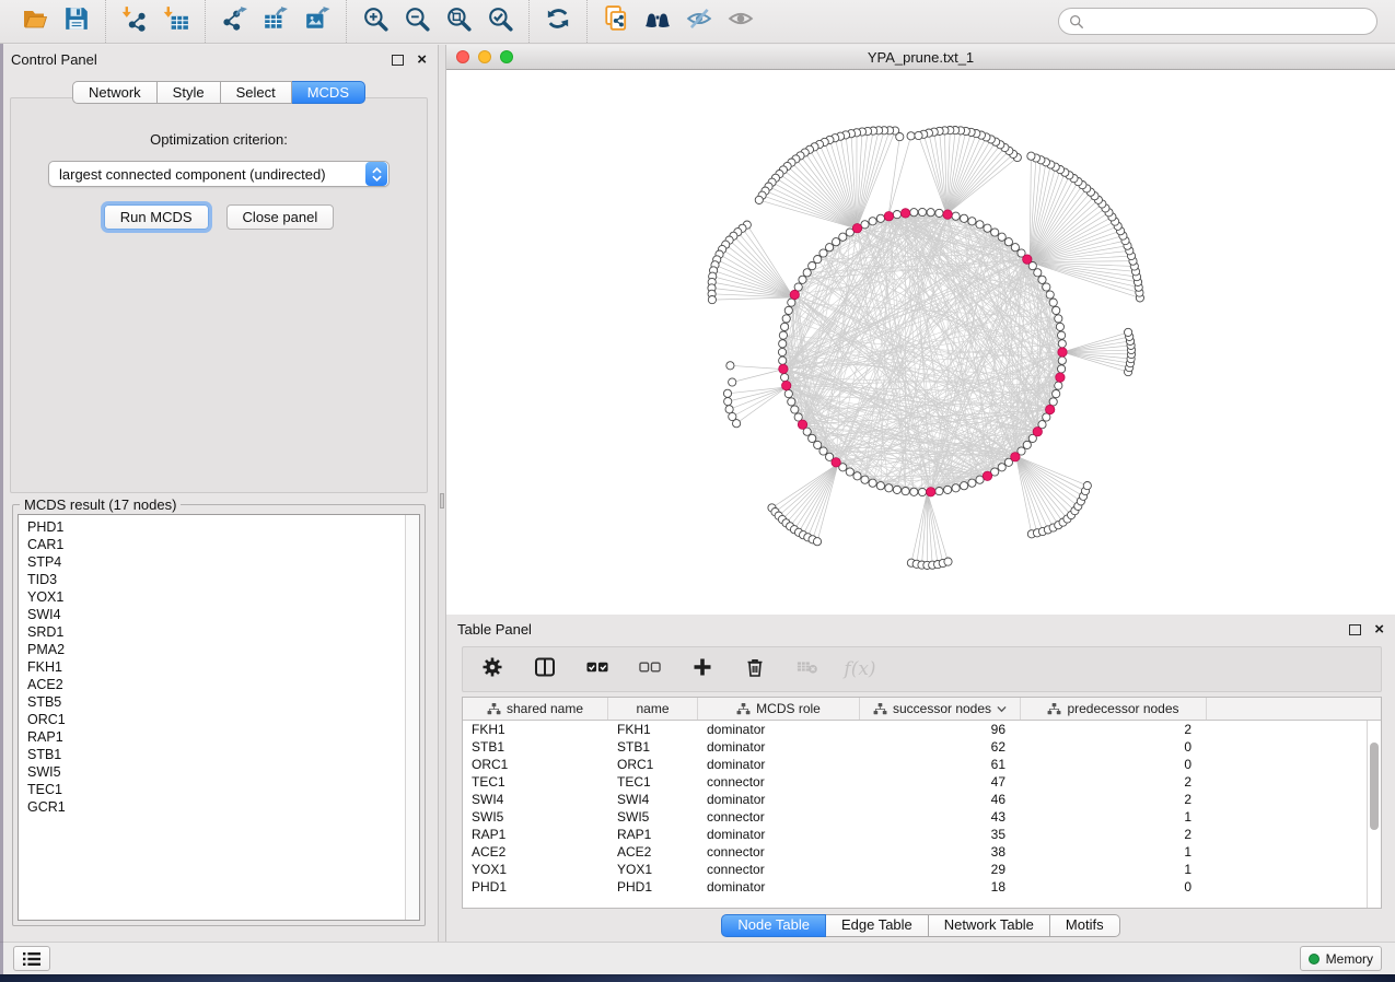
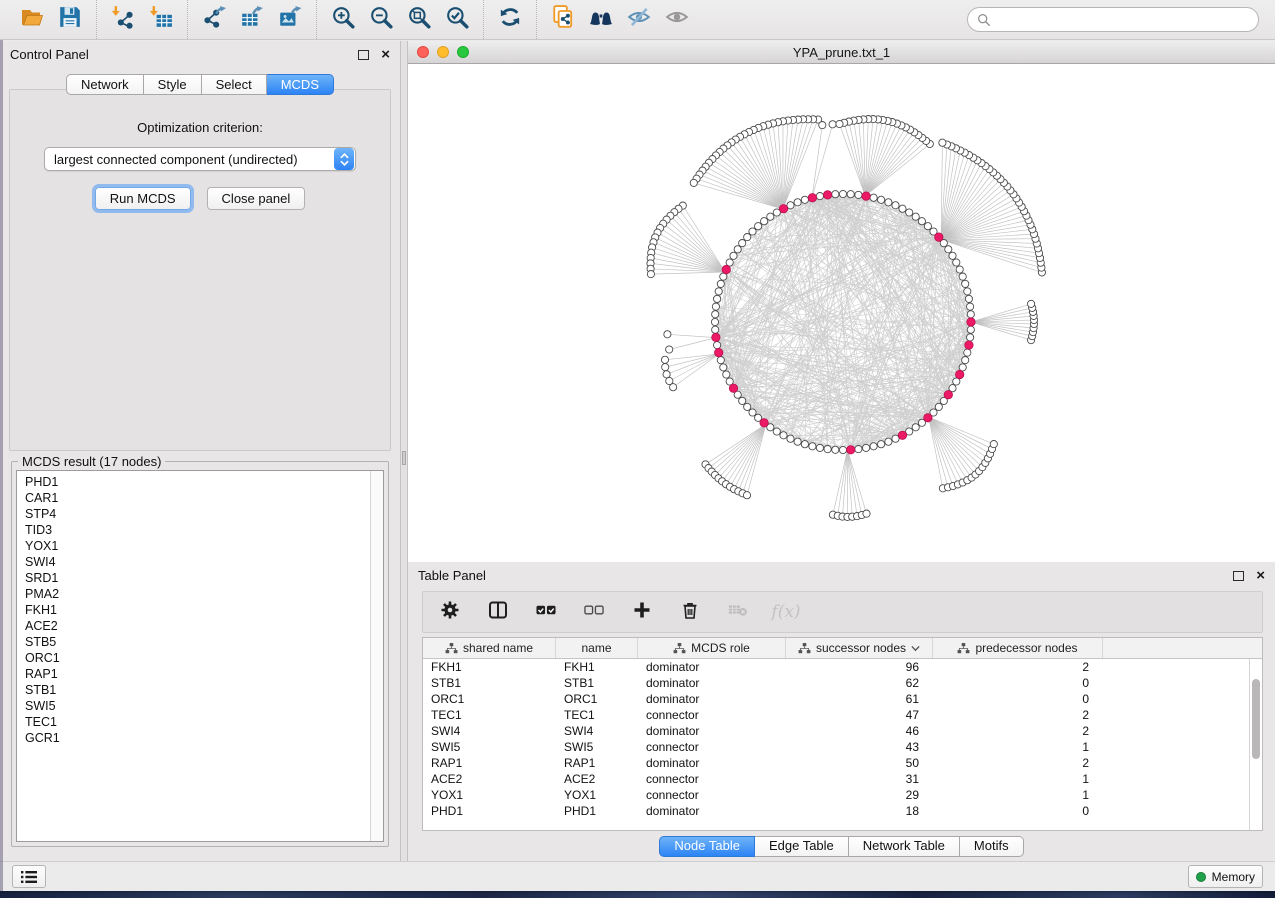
  Control Panel
  ×
  Network
  Style
  Select
  MCDS
  Optimization criterion:
  largest connected component (undirected)
  Run MCDS
  Close panel
  MCDS result (17 nodes)
  PHD1
  CAR1
  STP4
  TID3
  YOX1
  SWI4
  SRD1
  PMA2
  FKH1
  ACE2
  STB5
  ORC1
  RAP1
  STB1
  SWI5
  TEC1
  GCR1
  YPA_prune.txt_1
  Table Panel
  ×
  f(x)
  shared name
  name
  MCDS role
  successor nodes
  predecessor nodes
  FKH1
  FKH1
  dominator
  96
  2
  STB1
  STB1
  dominator
  62
  0
  ORC1
  ORC1
  dominator
  61
  0
  TEC1
  TEC1
  connector
  47
  2
  SWI4
  SWI4
  dominator
  46
  2
  SWI5
  SWI5
  connector
  43
  1
  RAP1
  RAP1
  dominator
- 35
+ 50
  2
  ACE2
  ACE2
  connector
- 38
+ 31
  1
  YOX1
  YOX1
  connector
  29
  1
  PHD1
  PHD1
  dominator
  18
  0
  Node Table
  Edge Table
  Network Table
  Motifs
  Memory
